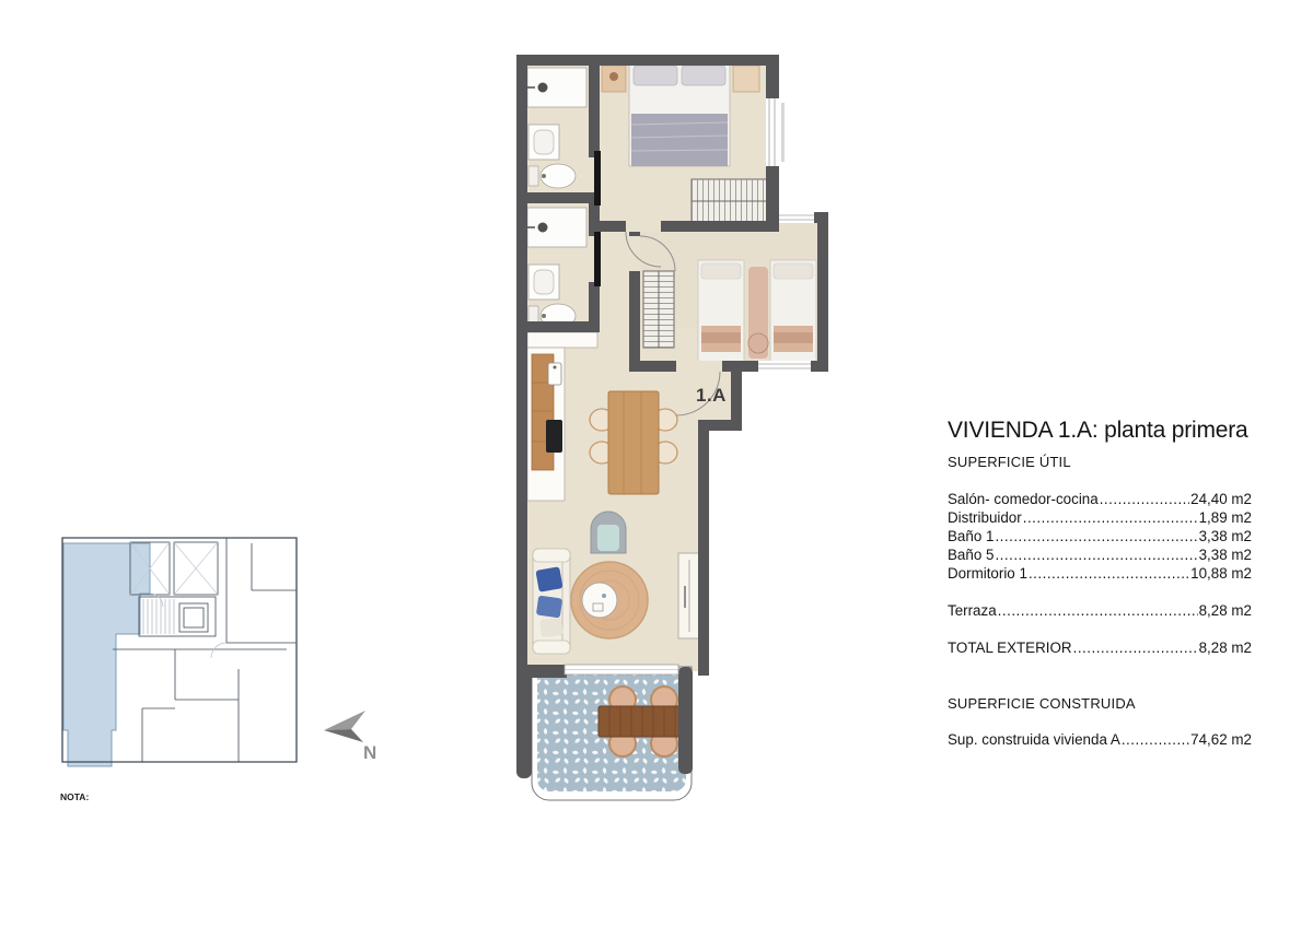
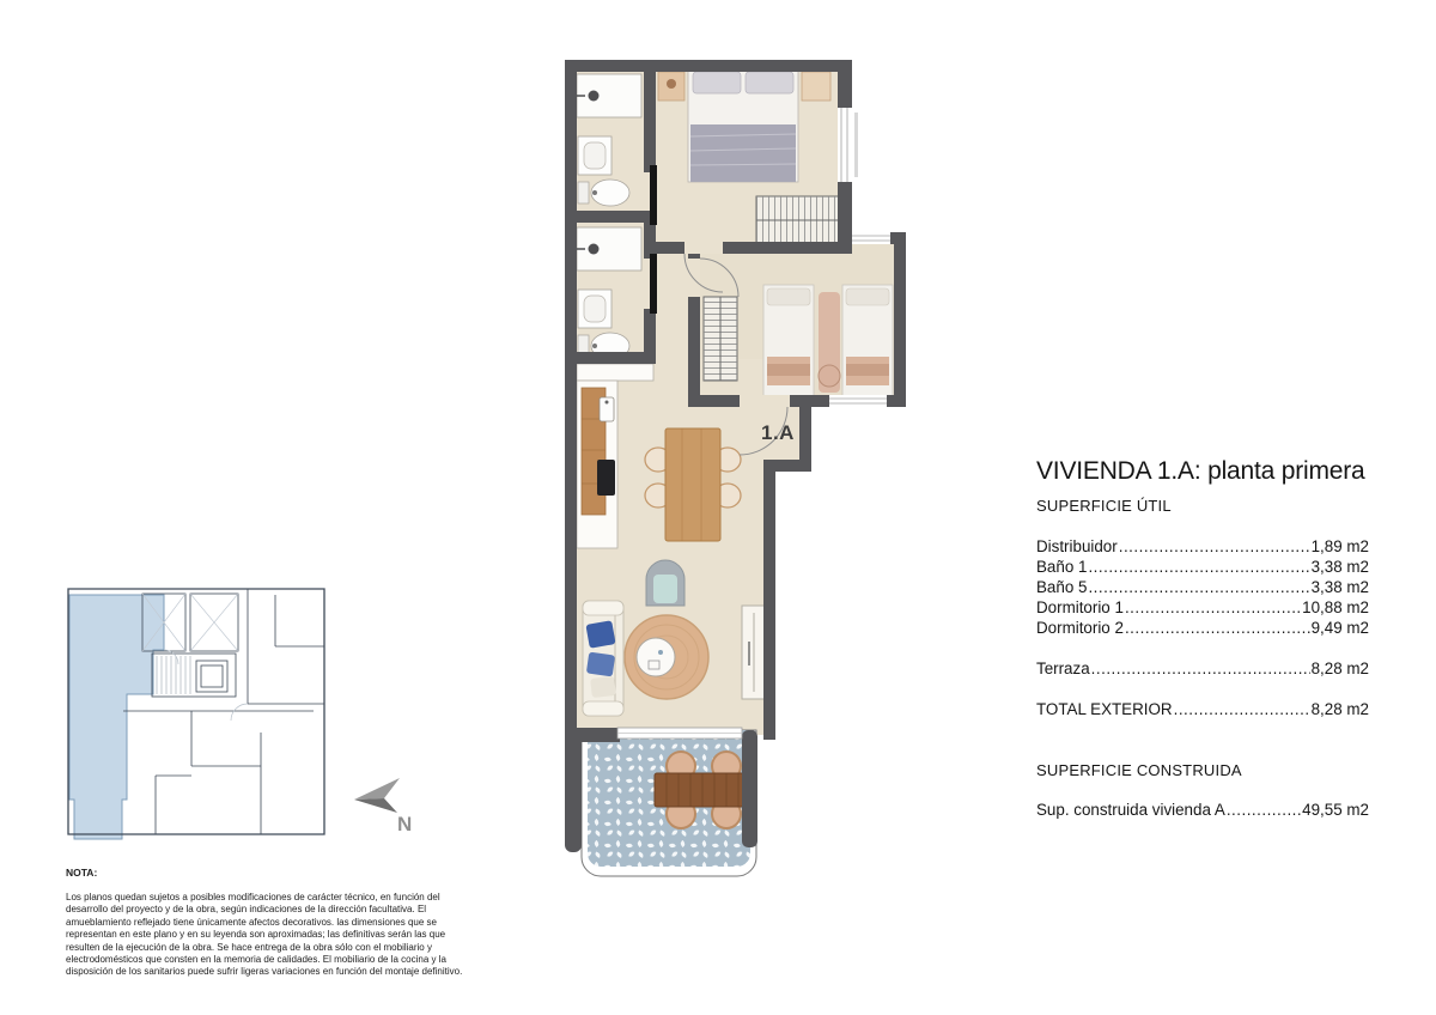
  1.A
  N
  VIVIENDA 1.A: planta primera
  SUPERFICIE ÚTIL
- Salón- comedor-cocina
- 24,40 m2
  Distribuidor
  1,89 m2
  Baño 1
  3,38 m2
  Baño 5
  3,38 m2
  Dormitorio 1
  10,88 m2
+ Dormitorio 2
+ 9,49 m2
  Terraza
  8,28 m2
  TOTAL EXTERIOR
  8,28 m2
  SUPERFICIE CONSTRUIDA
  Sup. construida vivienda A
- 74,62 m2
+ 49,55 m2
  NOTA:
+ Los planos quedan sujetos a posibles modificaciones de carácter técnico, en función del desarrollo del proyecto y de la obra, según indicaciones de la dirección facultativa. El amueblamiento reflejado tiene únicamente afectos decorativos. las dimensiones que se representan en este plano y en su leyenda son aproximadas; las definitivas serán las que resulten de la ejecución de la obra. Se hace entrega de la obra sólo con el mobiliario y electrodomésticos que consten en la memoria de calidades. El mobiliario de la cocina y la disposición de los sanitarios puede sufrir ligeras variaciones en función del montaje definitivo.
